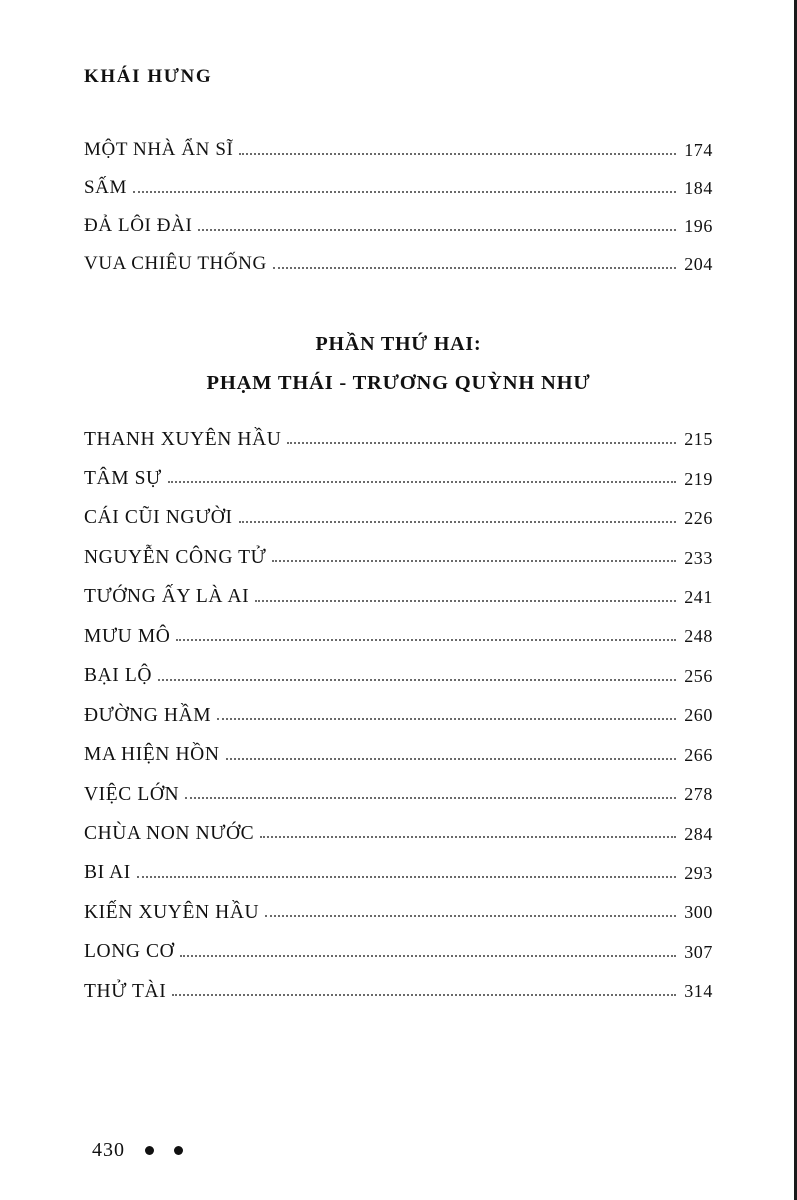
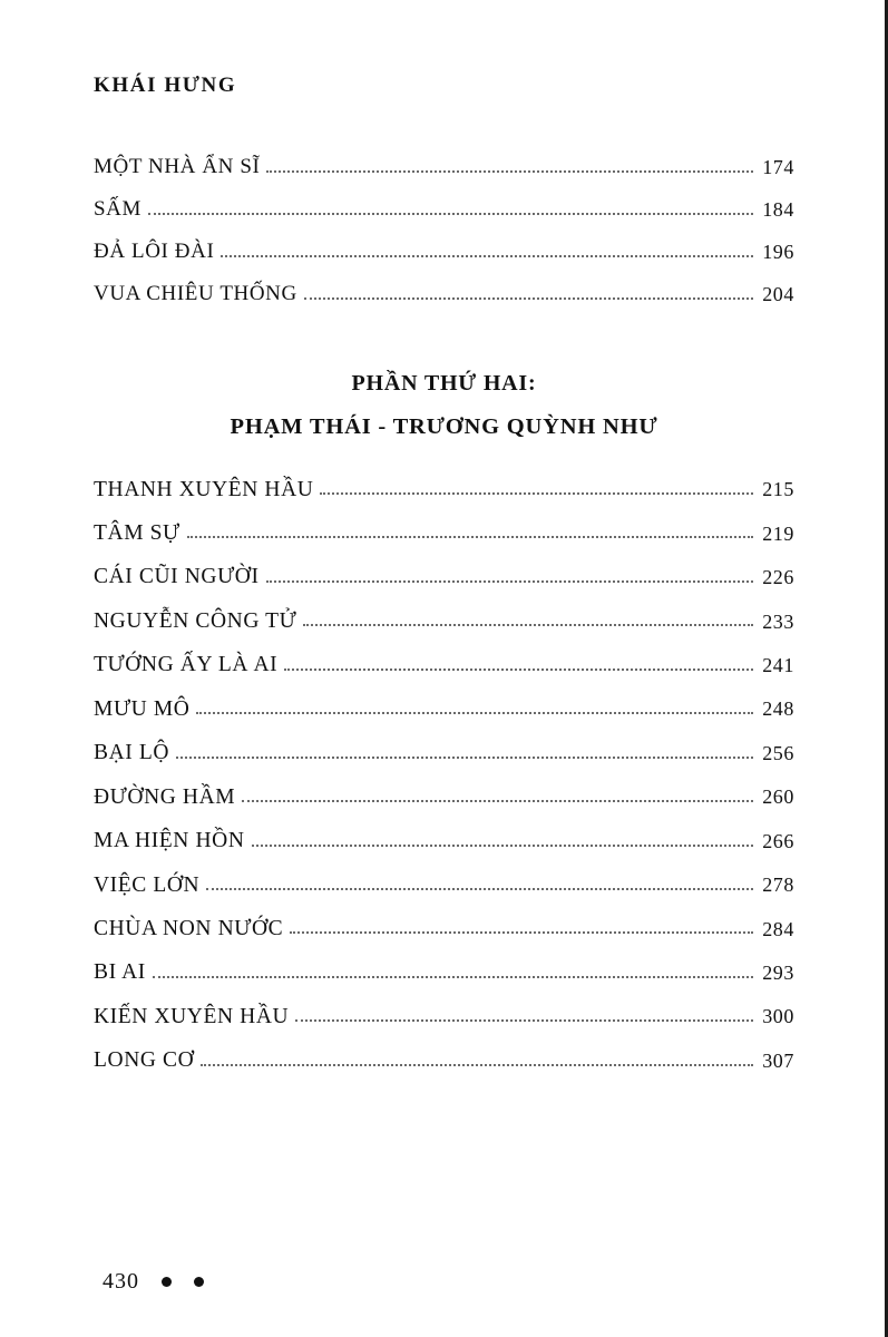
  KHÁI HƯNG
  MỘT NHÀ ẨN SĨ
  174
  SẤM
  184
  ĐẢ LÔI ĐÀI
  196
  VUA CHIÊU THỐNG
  204
  PHẦN THỨ HAI:
  PHẠM THÁI - TRƯƠNG QUỲNH NHƯ
  THANH XUYÊN HẦU
  215
  TÂM SỰ
  219
  CÁI CŨI NGƯỜI
  226
  NGUYỄN CÔNG TỬ
  233
  TƯỚNG ẤY LÀ AI
  241
  MƯU MÔ
  248
  BẠI LỘ
  256
  ĐƯỜNG HẦM
  260
  MA HIỆN HỒN
  266
  VIỆC LỚN
  278
  CHÙA NON NƯỚC
  284
  BI AI
  293
  KIẾN XUYÊN HẦU
  300
  LONG CƠ
  307
- THỬ TÀI
- 314
  430
